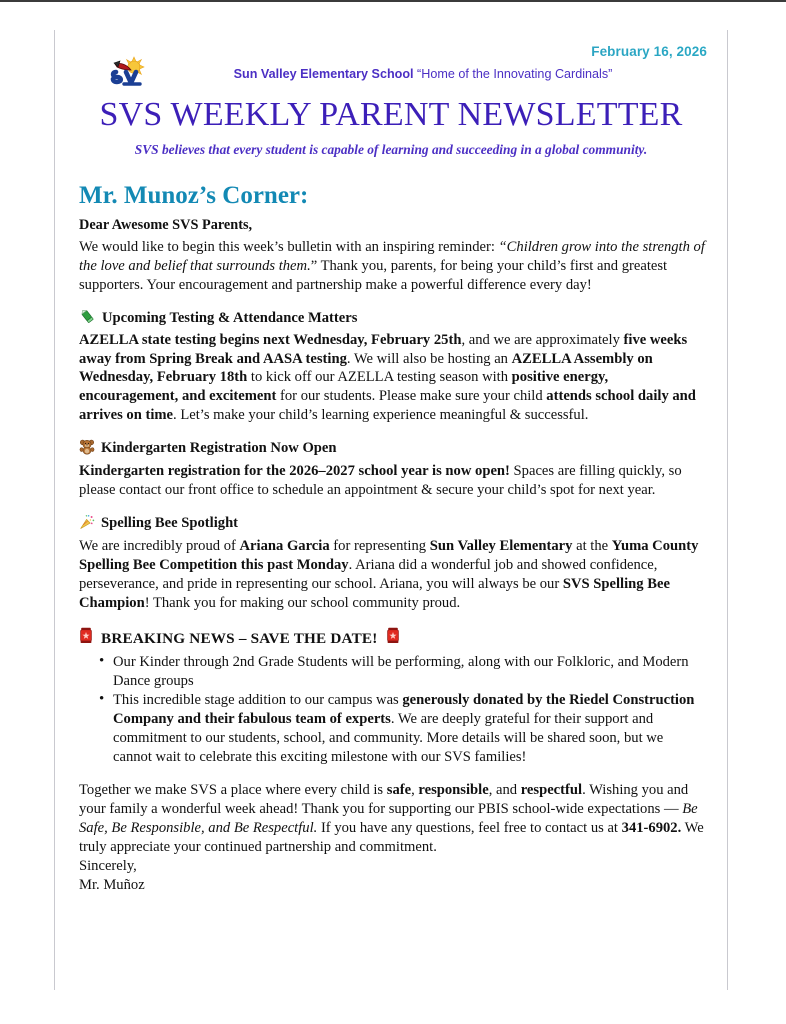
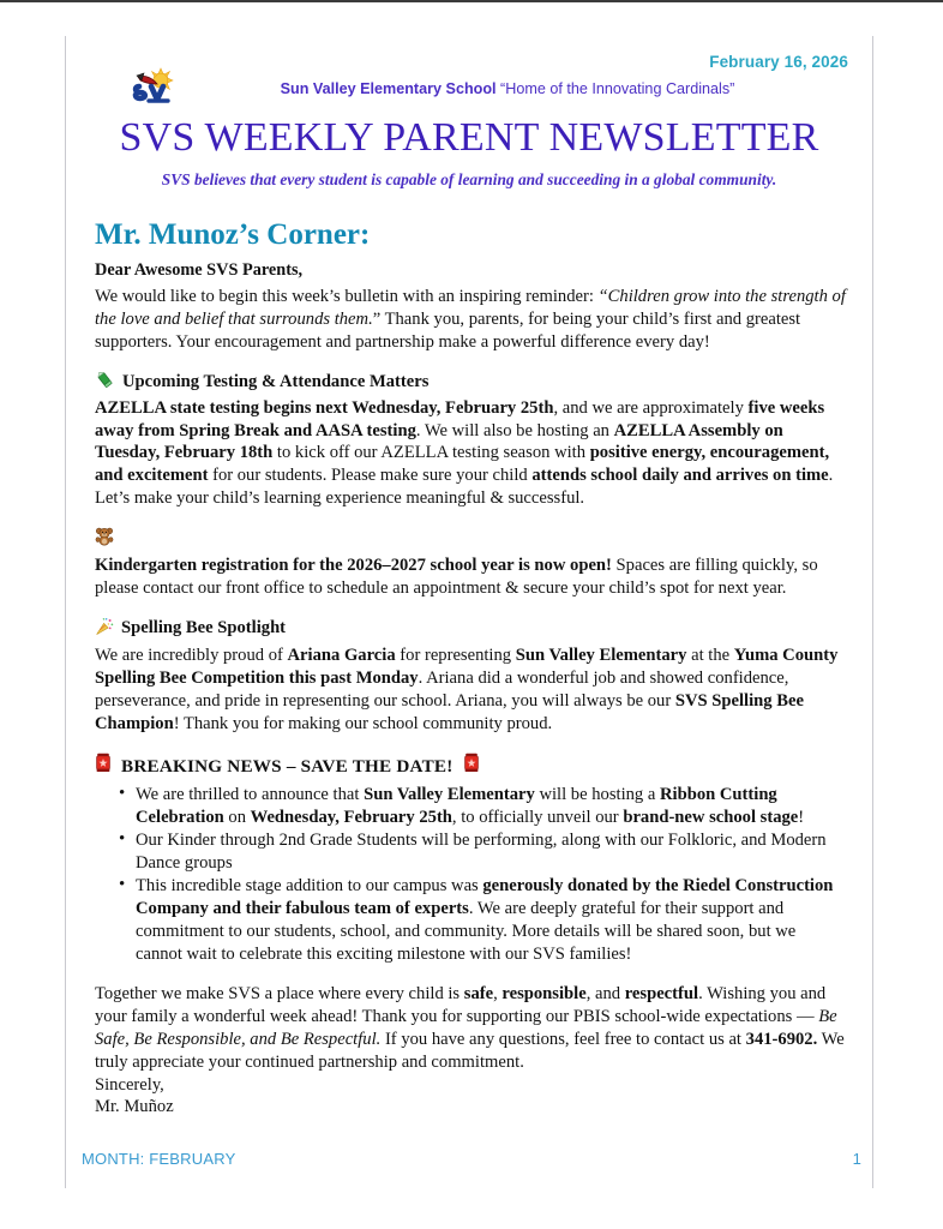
  February 16, 2026
  Sun Valley Elementary School “Home of the Innovating Cardinals”
  SVS WEEKLY PARENT NEWSLETTER
  SVS believes that every student is capable of learning and succeeding in a global community.
  Mr. Munoz’s Corner:
  Dear Awesome SVS Parents,
  We would like to begin this week’s bulletin with an inspiring reminder: “Children grow into the strength of the love and belief that surrounds them.” Thank you, parents, for being your child’s first and greatest supporters. Your encouragement and partnership make a powerful difference every day!
  Upcoming Testing & Attendance Matters
- AZELLA state testing begins next Wednesday, February 25th, and we are approximately five weeks away from Spring Break and AASA testing. We will also be hosting an AZELLA Assembly on Wednesday, February 18th to kick off our AZELLA testing season with positive energy, encouragement, and excitement for our students. Please make sure your child attends school daily and arrives on time. Let’s make your child’s learning experience meaningful & successful.
+ AZELLA state testing begins next Wednesday, February 25th, and we are approximately five weeks away from Spring Break and AASA testing. We will also be hosting an AZELLA Assembly on Tuesday, February 18th to kick off our AZELLA testing season with positive energy, encouragement, and excitement for our students. Please make sure your child attends school daily and arrives on time. Let’s make your child’s learning experience meaningful & successful.
- Kindergarten Registration Now Open
  Kindergarten registration for the 2026–2027 school year is now open! Spaces are filling quickly, so please contact our front office to schedule an appointment & secure your child’s spot for next year.
  Spelling Bee Spotlight
  We are incredibly proud of Ariana Garcia for representing Sun Valley Elementary at the Yuma County Spelling Bee Competition this past Monday. Ariana did a wonderful job and showed confidence, perseverance, and pride in representing our school. Ariana, you will always be our SVS Spelling Bee Champion! Thank you for making our school community proud.
  BREAKING NEWS – SAVE THE DATE!
+ We are thrilled to announce that Sun Valley Elementary will be hosting a Ribbon Cutting Celebration on Wednesday, February 25th, to officially unveil our brand-new school stage!
  Our Kinder through 2nd Grade Students will be performing, along with our Folkloric, and Modern Dance groups
  This incredible stage addition to our campus was generously donated by the Riedel Construction Company and their fabulous team of experts. We are deeply grateful for their support and commitment to our students, school, and community. More details will be shared soon, but we cannot wait to celebrate this exciting milestone with our SVS families!
  Together we make SVS a place where every child is safe, responsible, and respectful. Wishing you and your family a wonderful week ahead! Thank you for supporting our PBIS school-wide expectations — Be Safe, Be Responsible, and Be Respectful. If you have any questions, feel free to contact us at 341-6902. We truly appreciate your continued partnership and commitment.
  Sincerely,
  Mr. Muñoz
+ MONTH: FEBRUARY
+ 1
